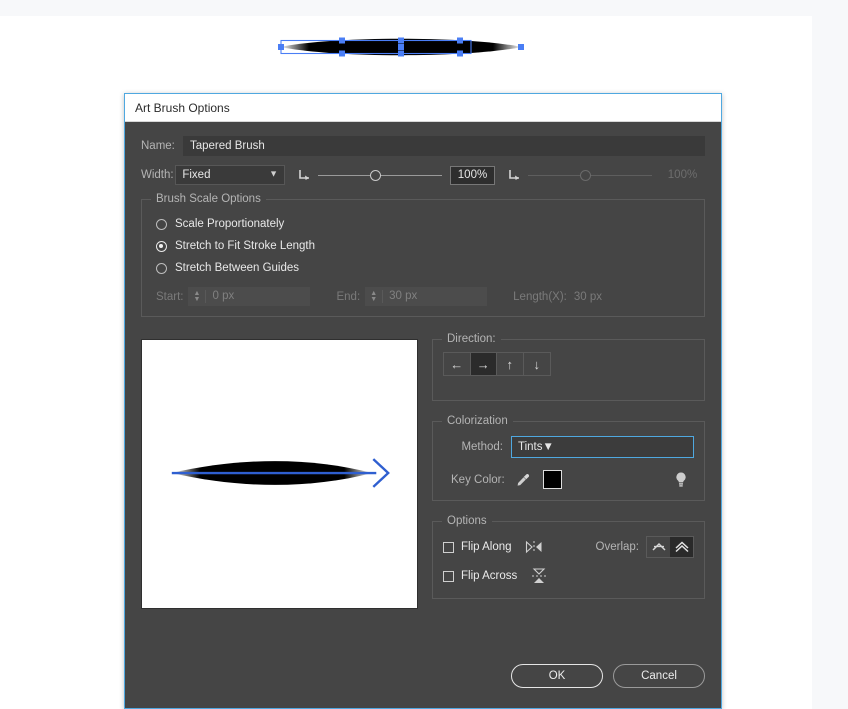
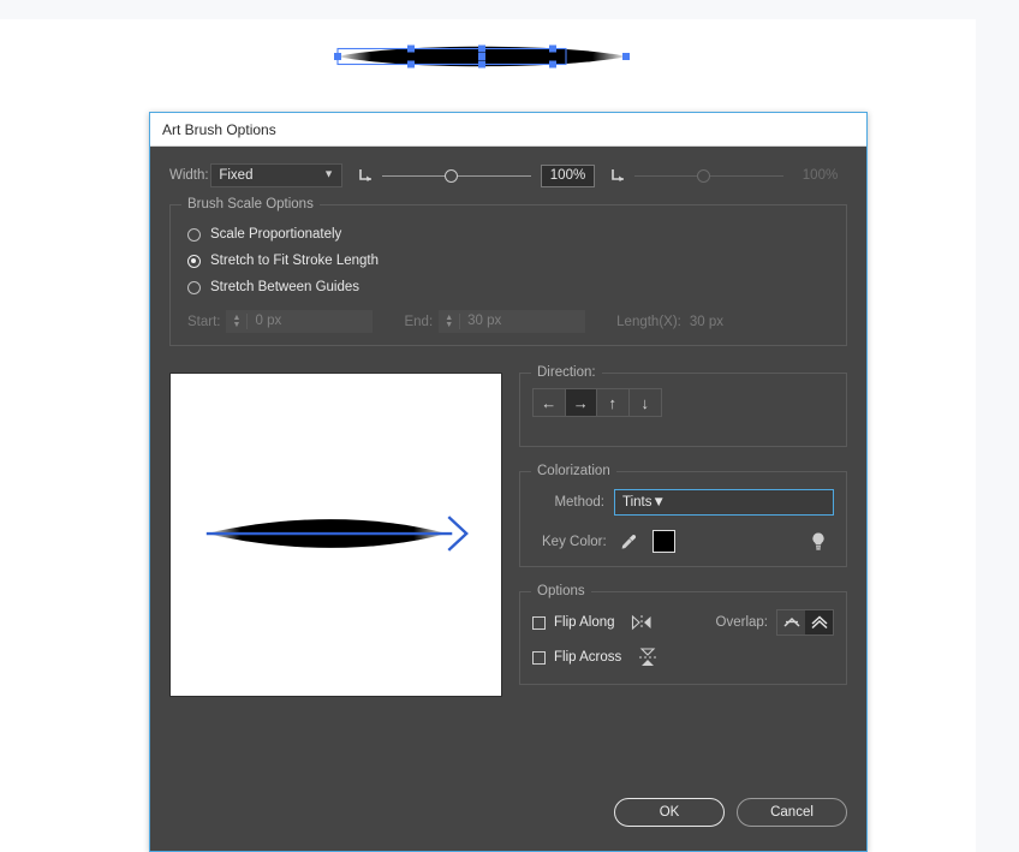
  Art Brush Options
- Name:
- Tapered Brush
  Width:
  Fixed
  ▼
  100%
  100%
  Brush Scale Options
  Scale Proportionately
  Stretch to Fit Stroke Length
  Stretch Between Guides
  Start:
  0 px
  End:
  30 px
  Length(X):
  30 px
  Direction:
  ←
  →
  ↑
  ↓
  Colorization
  Method:
  Tints
  ▼
  Key Color:
  Options
  Flip Along
  Overlap:
  Flip Across
  OK
  Cancel
